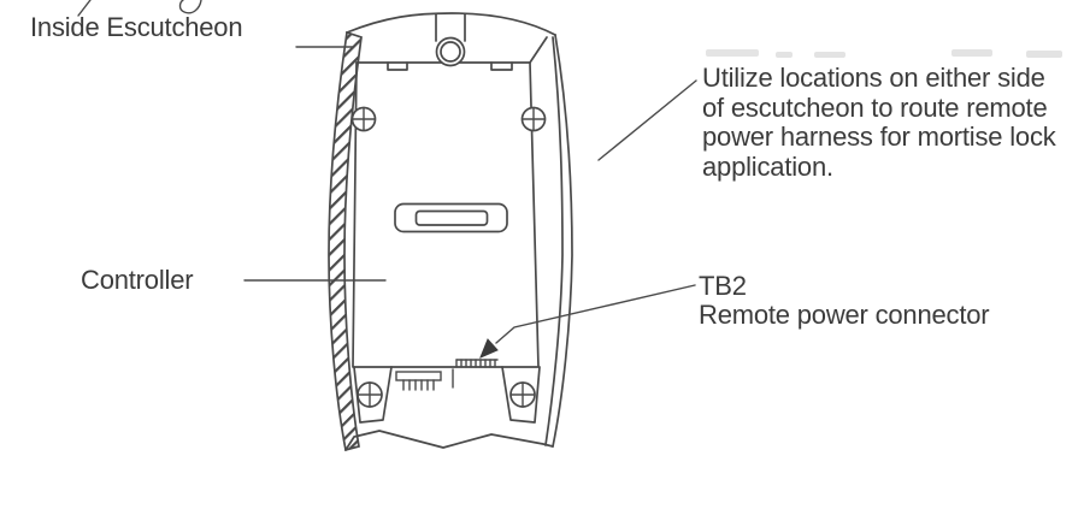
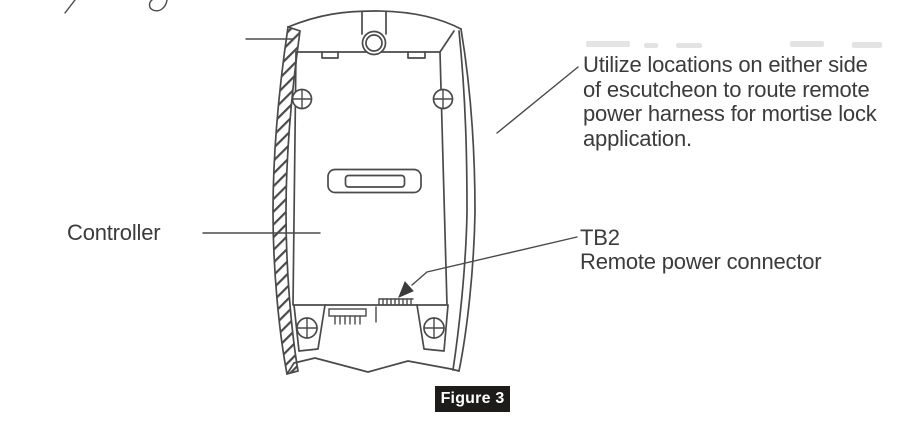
- Inside Escutcheon
  Utilize locations on either side
  of escutcheon to route remote
  power harness for mortise lock
  application.
  Controller
  TB2
  Remote power connector
+ Figure 3
